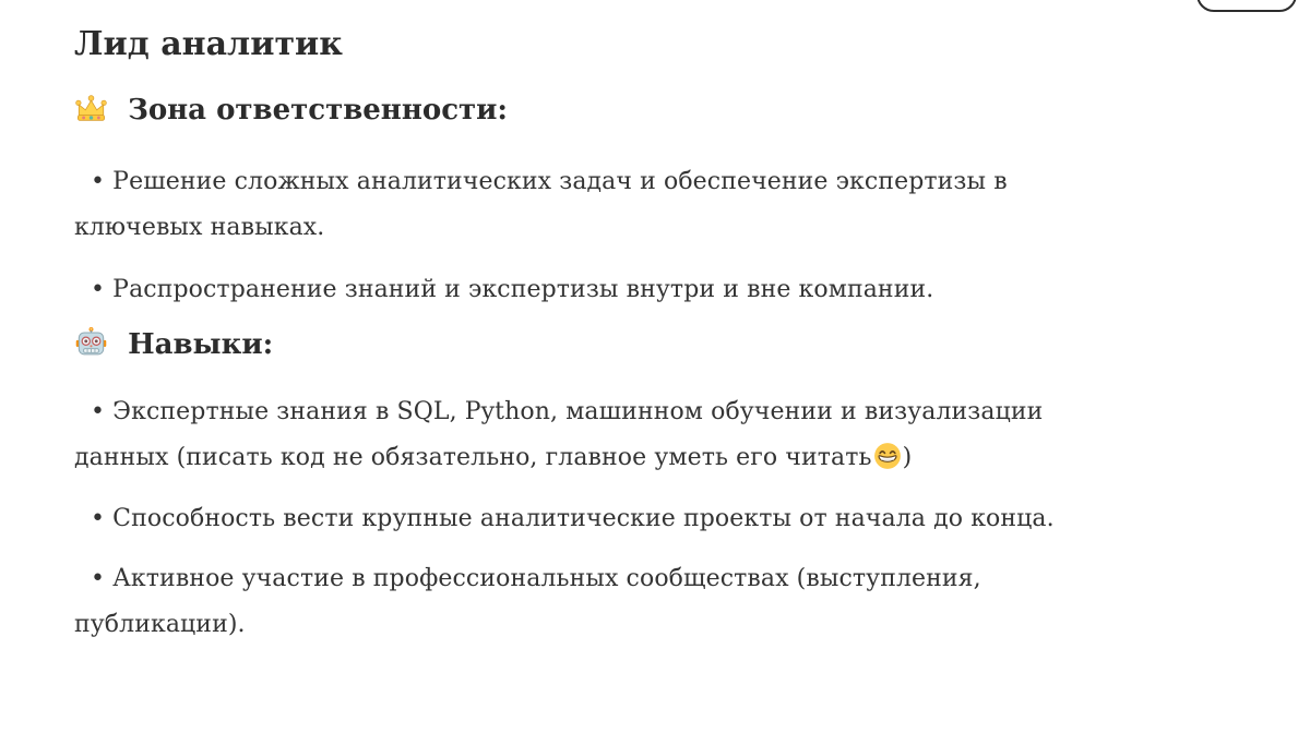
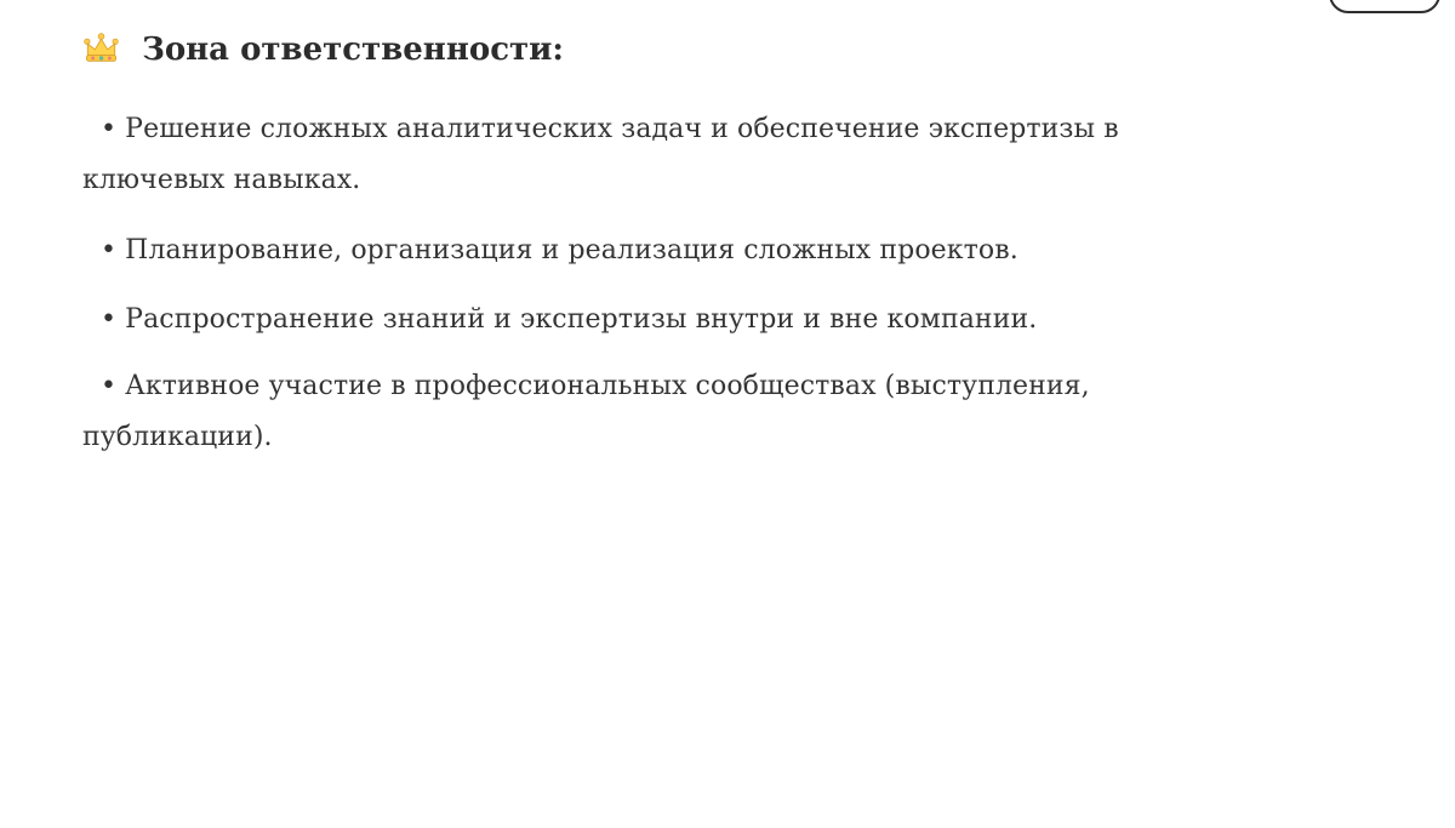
- Лид аналитик
  Зона ответственности:
  • Решение сложных аналитических задач и обеспечение экспертизы в
  ключевых навыках.
+ • Планирование, организация и реализация сложных проектов.
  • Распространение знаний и экспертизы внутри и вне компании.
- Навыки:
- • Экспертные знания в SQL, Python, машинном обучении и визуализации
- данных (писать код не обязательно, главное уметь его читать )
- • Способность вести крупные аналитические проекты от начала до конца.
  • Активное участие в профессиональных сообществах (выступления,
  публикации).
